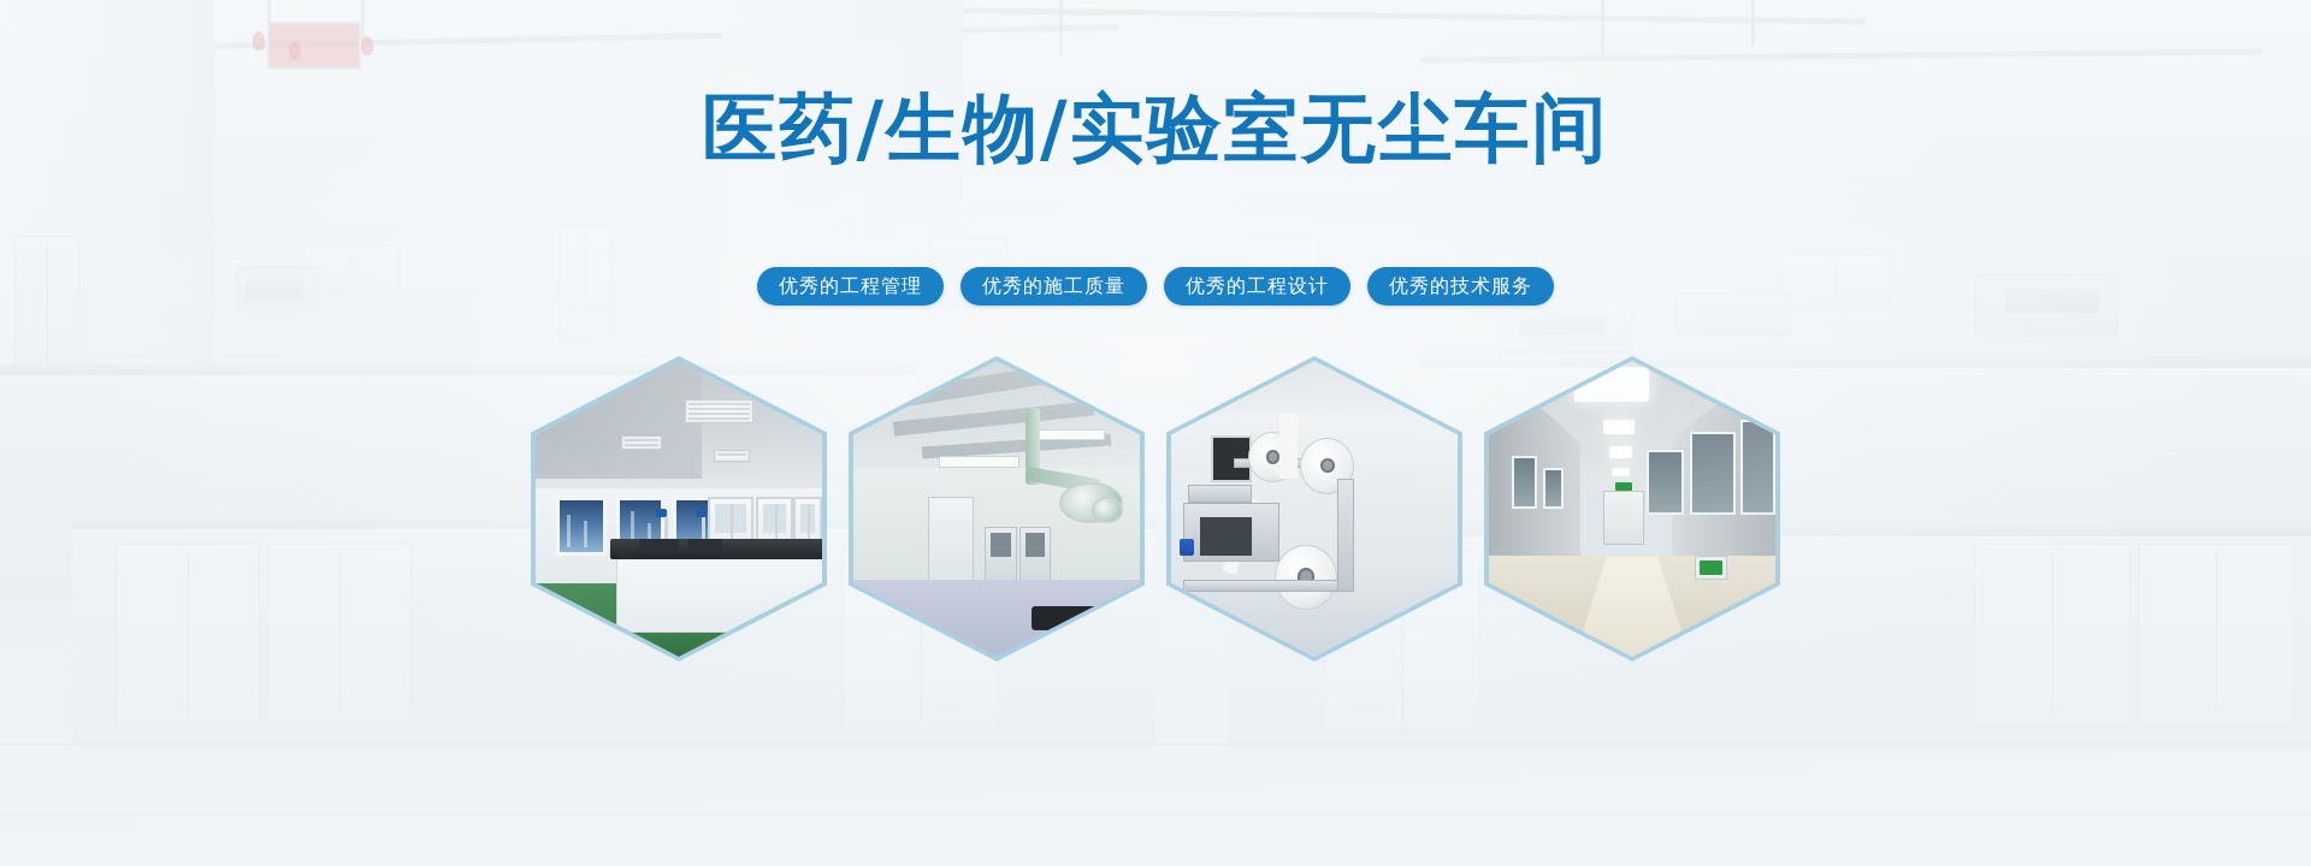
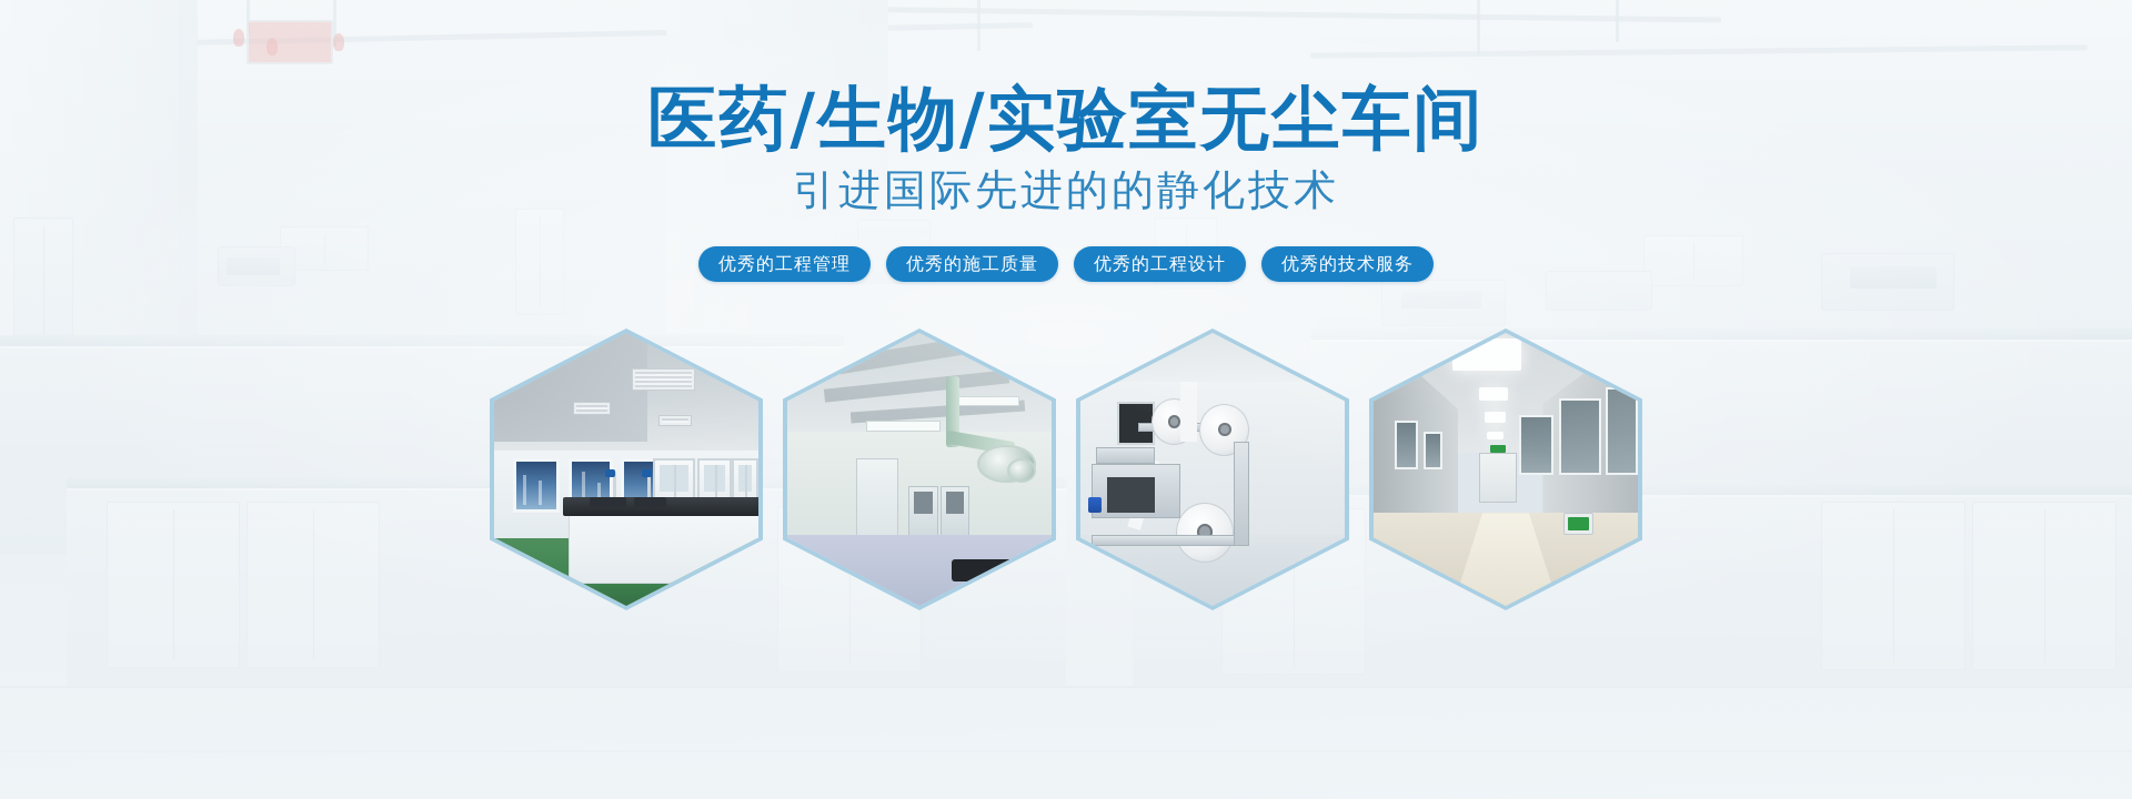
  医药/生物/实验室无尘车间
+ 引进国际先进的的静化技术
  优秀的工程管理
  优秀的施工质量
  优秀的工程设计
  优秀的技术服务
